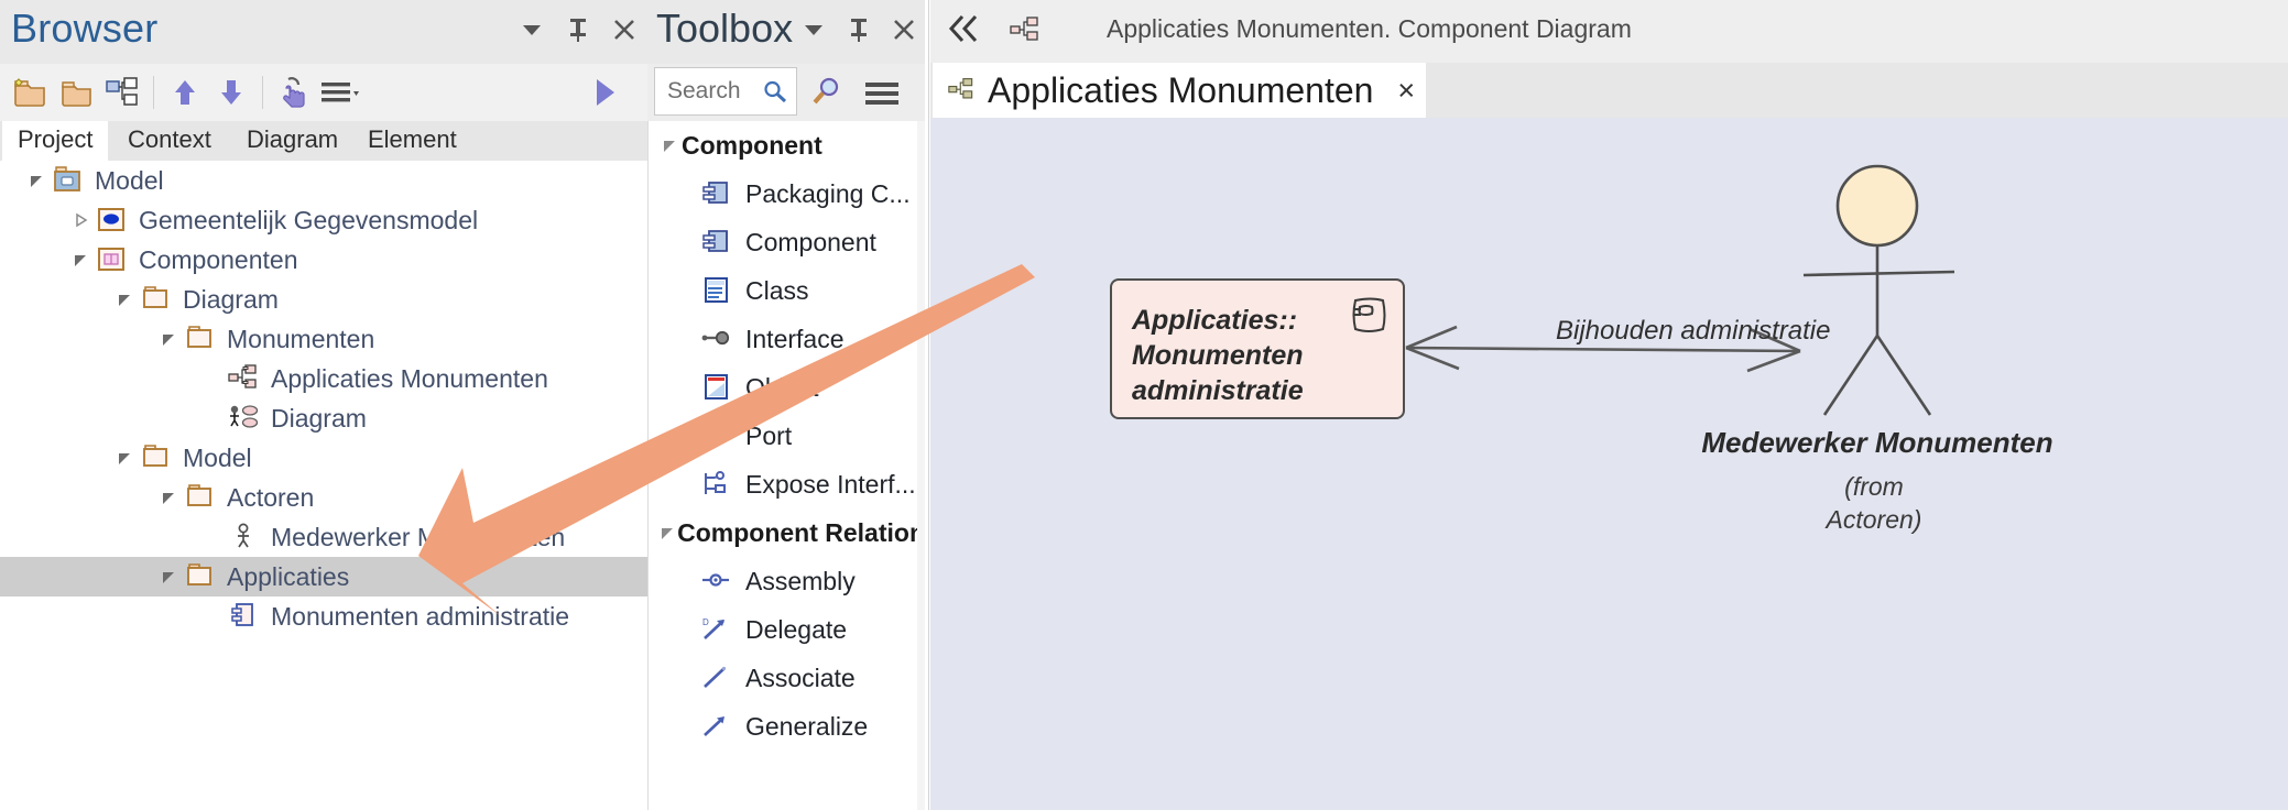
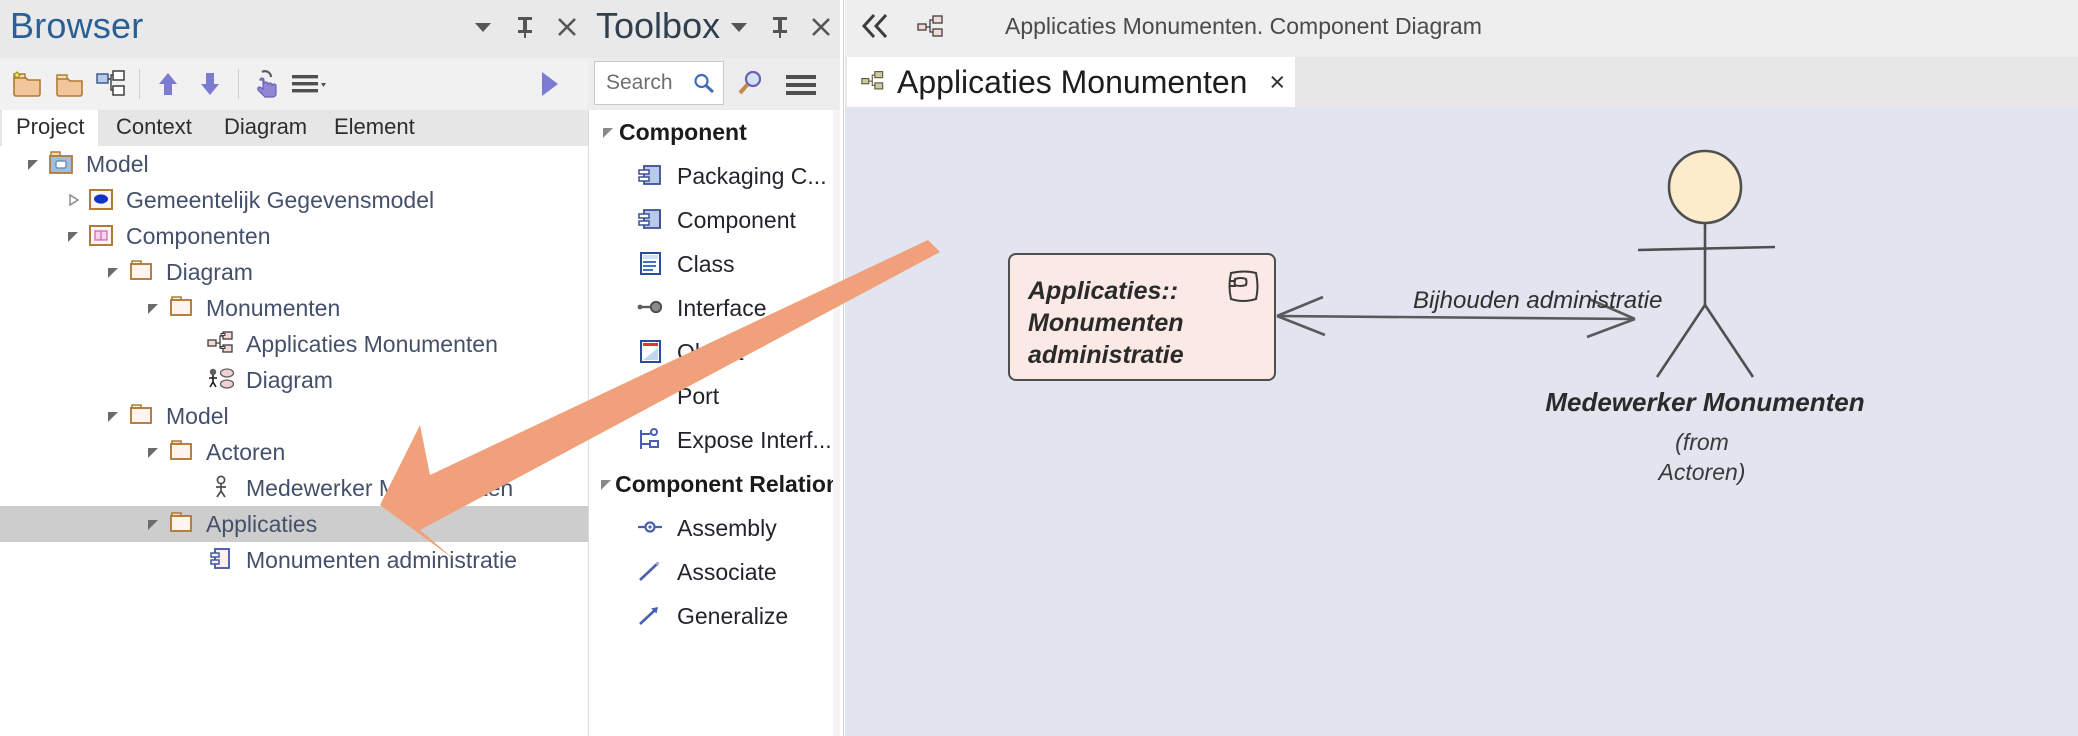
  Browser
  Project
  Context
  Diagram
  Element
  Model
  Gemeentelijk Gegevensmodel
  Componenten
  Diagram
  Monumenten
  Applicaties Monumenten
  Diagram
  Model
  Actoren
  Applicaties
  Monumenten administratie
  Toolbox
  Search
  Component
  Packaging C...
  Component
  Class
  Interface
  Port
  Expose Interf...
  Component Relatio
  Assembly
- D
- Delegate
  Associate
  Generalize
  Applicaties Monumenten. Component Diagram
  Applicaties Monumenten
  ×
  Applicaties::
  Monumenten
  administratie
  Bijhouden administratie
  Medewerker Monumenten
  (from
  Actoren)
